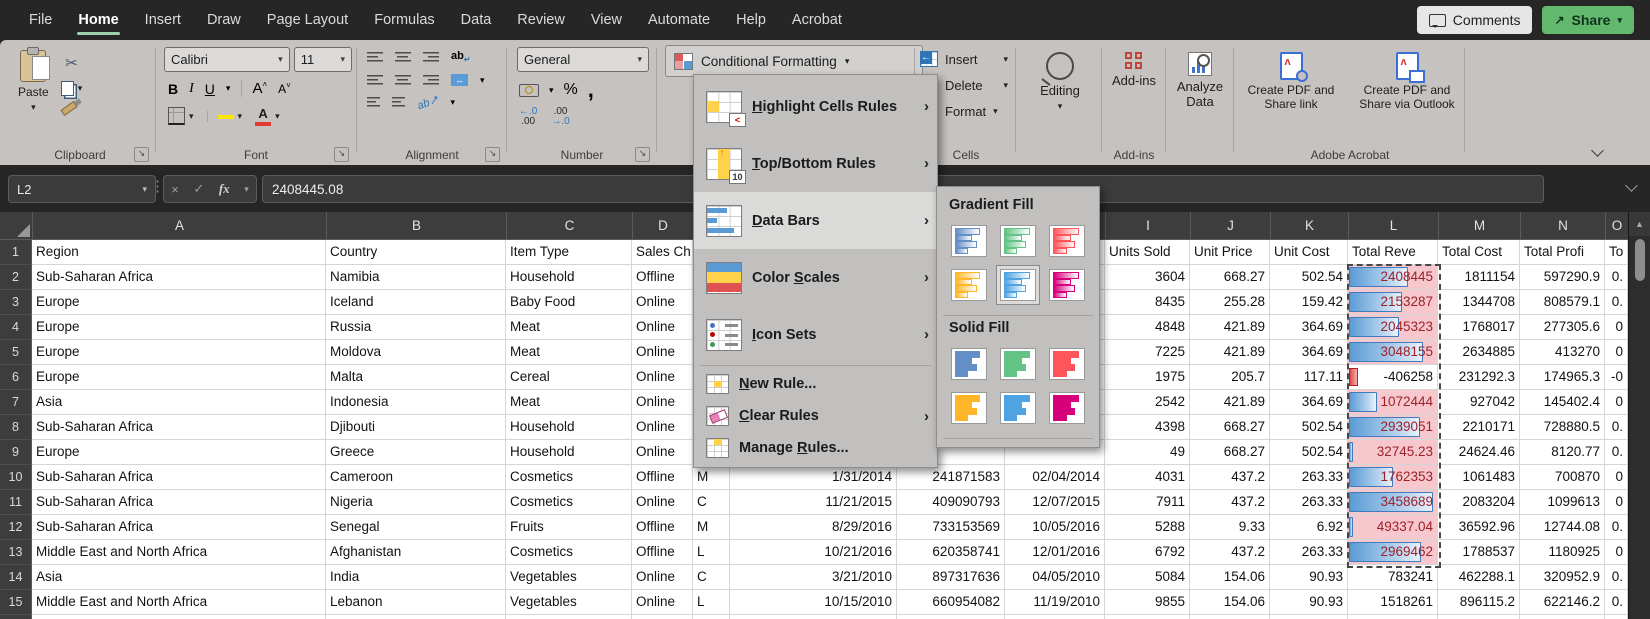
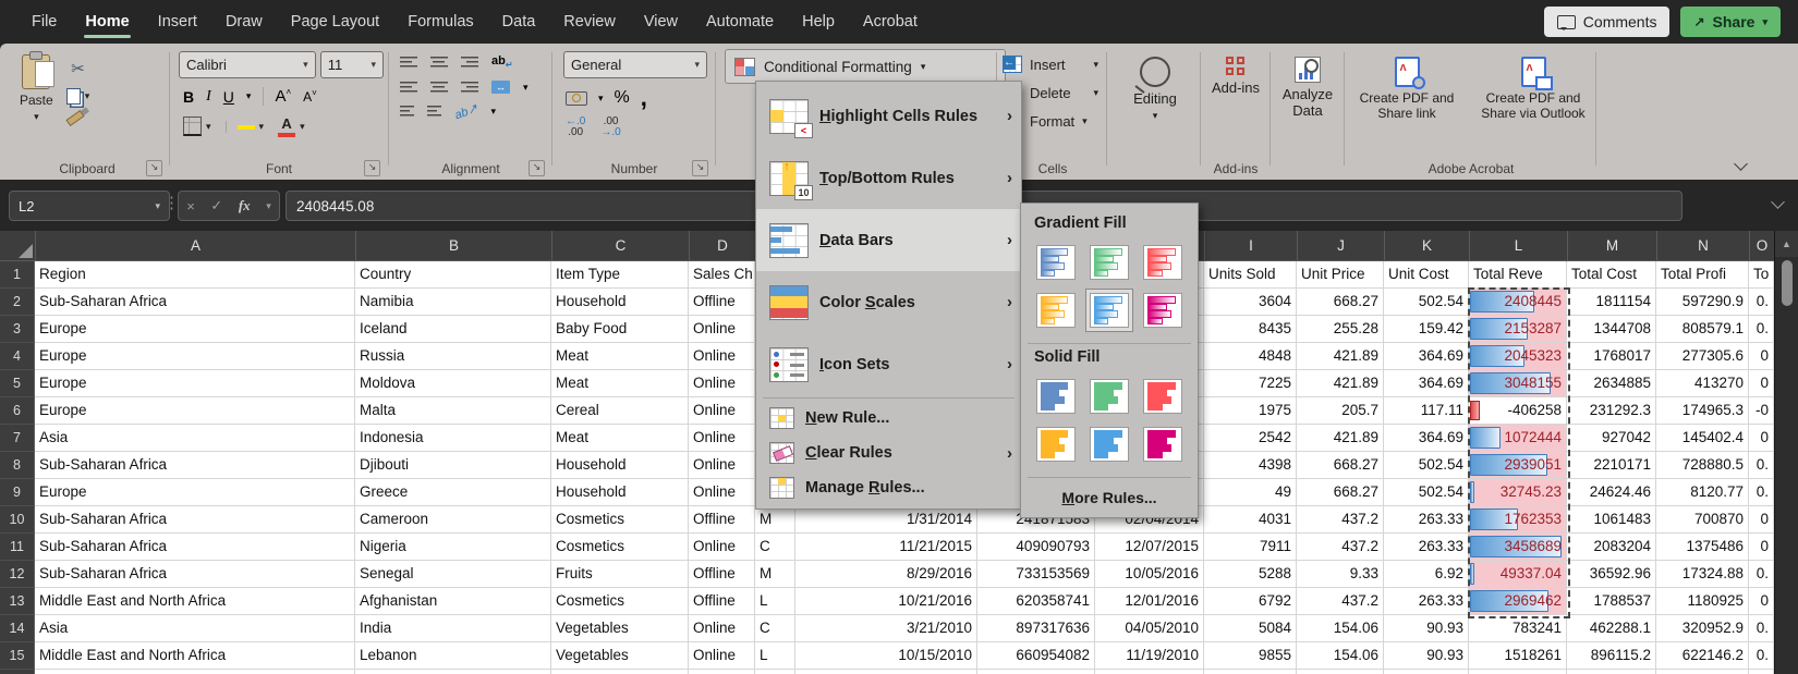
  File
  Home
  Insert
  Draw
  Page Layout
  Formulas
  Data
  Review
  View
  Automate
  Help
  Acrobat
  Comments
  ↗
  Share
  ▾
  Paste
  ▾
  ✂
  ▾
  Clipboard
  ↘
  Calibri
  ▾
  11
  ▾
  B
  I
  U
  ▾
  A˄
  A˅
  ▾
  ▾
  A
  ▾
  Font
  ↘
  ab↵
  ↔
  ▾
  ▾
  Alignment
  ↘
  General
  ▾
  ▾
  %
  ,
  ←.0
  .00
  .00
  →.0
  Number
  ↘
  Conditional Formatting
  ▾
  Insert
  ▾
  Delete
  ▾
  Format
  ▾
  Cells
  Editing
  ▾
  Add-ins
  Add-ins
  Analyze Data
  Create PDF and Share link
  Create PDF and Share via Outlook
  Adobe Acrobat
  L2
  ▾
  ⋮
  ×
  ✓
  fx
  ▾
  2408445.08
  A
  B
  C
  D
  I
  J
  K
  L
  M
  N
  O
  1
  Region
  Country
  Item Type
  Sales Ch
  Units Sold
  Unit Price
  Unit Cost
  Total Reve
  Total Cost
  Total Profi
  To
  2
  Sub-Saharan Africa
  Namibia
  Household
  Offline
  3604
  668.27
  502.54
  2408445
  1811154
  597290.9
  0.
  3
  Europe
  Iceland
  Baby Food
  Online
  8435
  255.28
  159.42
  2153287
  1344708
  808579.1
  0.
  4
  Europe
  Russia
  Meat
  Online
  4848
  421.89
  364.69
  2045323
  1768017
  277305.6
  0
  5
  Europe
  Moldova
  Meat
  Online
  7225
  421.89
  364.69
  3048155
  2634885
  413270
  0
  6
  Europe
  Malta
  Cereal
  Online
  1975
  205.7
  117.11
  -406258
  231292.3
  174965.3
  -0
  7
  Asia
  Indonesia
  Meat
  Online
  2542
  421.89
  364.69
  1072444
  927042
  145402.4
  0
  8
  Sub-Saharan Africa
  Djibouti
  Household
  Online
  4398
  668.27
  502.54
  2939051
  2210171
  728880.5
  0.
  9
  Europe
  Greece
  Household
  Online
  49
  668.27
  502.54
  32745.23
  24624.46
  8120.77
  0.
  10
  Sub-Saharan Africa
  Cameroon
  Cosmetics
  Offline
  M
  1/31/2014
  241871583
  02/04/2014
  4031
  437.2
  263.33
  1762353
  1061483
  700870
  0
  11
  Sub-Saharan Africa
  Nigeria
  Cosmetics
  Online
  C
  11/21/2015
  409090793
  12/07/2015
  7911
  437.2
  263.33
  3458689
  2083204
- 1099613
+ 1375486
  0
  12
  Sub-Saharan Africa
  Senegal
  Fruits
  Offline
  M
  8/29/2016
  733153569
  10/05/2016
  5288
  9.33
  6.92
  49337.04
  36592.96
- 12744.08
+ 17324.88
  0.
  13
  Middle East and North Africa
  Afghanistan
  Cosmetics
  Offline
  L
  10/21/2016
  620358741
  12/01/2016
  6792
  437.2
  263.33
  2969462
  1788537
  1180925
  0
  14
  Asia
  India
  Vegetables
  Online
  C
  3/21/2010
  897317636
  04/05/2010
  5084
  154.06
  90.93
  783241
  462288.1
  320952.9
  0.
  15
  Middle East and North Africa
  Lebanon
  Vegetables
  Online
  L
  10/15/2010
  660954082
  11/19/2010
  9855
  154.06
  90.93
  1518261
  896115.2
  622146.2
  0.
  ▲
  <
  Highlight Cells Rules
  ›
  ↑
  10
  Top/Bottom Rules
  ›
  Data Bars
  ›
  Color Scales
  ›
  Icon Sets
  ›
  New Rule...
  Clear Rules
  ›
  Manage Rules...
  Gradient Fill
  Solid Fill
+ More Rules...
